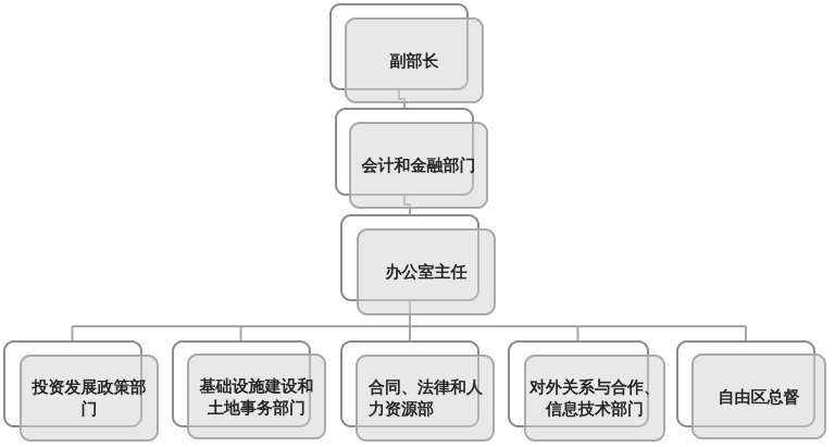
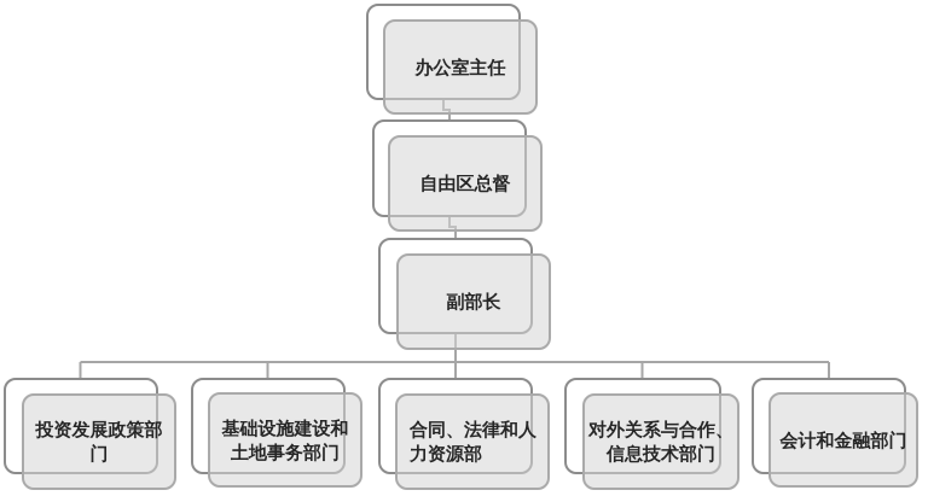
- 副部长
+ 办公室主任
- 会计和金融部门
+ 自由区总督
- 办公室主任
+ 副部长
  投资发展政策部
  门
  基础设施建设和
  土地事务部门
  合同、法律和人
  力资源部
  对外关系与合作、
  信息技术部门
- 自由区总督
+ 会计和金融部门
